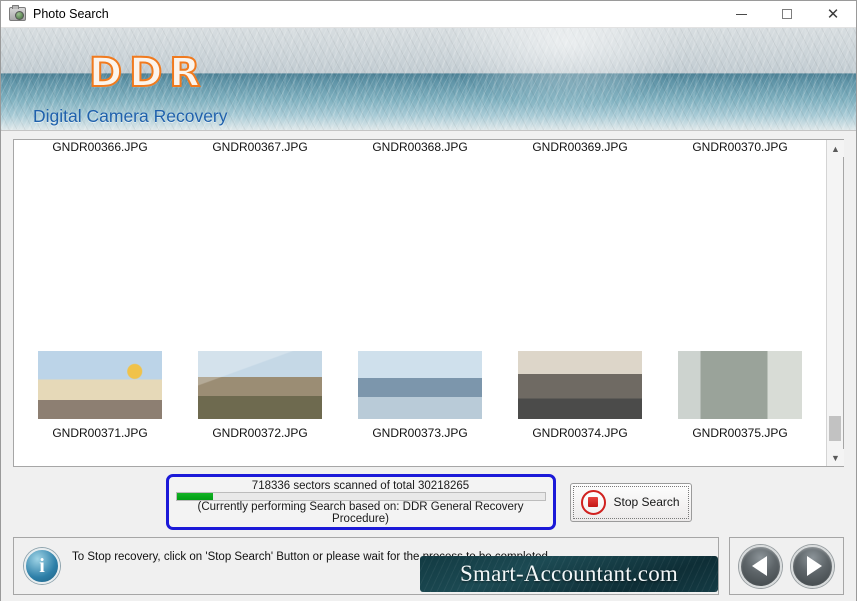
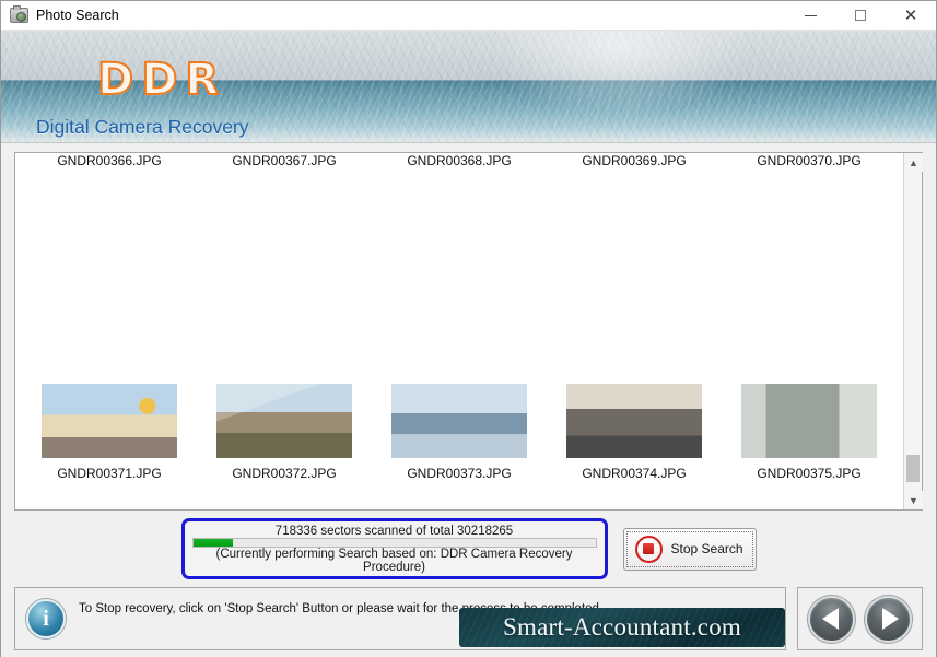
  Photo Search
  ✕
  DDR
  Digital Camera Recovery
  GNDR00366.JPG
  GNDR00367.JPG
  GNDR00368.JPG
  GNDR00369.JPG
  GNDR00370.JPG
  GNDR00371.JPG
  GNDR00372.JPG
  GNDR00373.JPG
  GNDR00374.JPG
  GNDR00375.JPG
  ▲
  ▼
  718336 sectors scanned of total 30218265
- (Currently performing Search based on: DDR General Recovery Procedure)
+ (Currently performing Search based on: DDR Camera Recovery Procedure)
  Stop Search
  i
  To Stop recovery, click on 'Stop Search' Button or please wait for the
  Smart-Accountant.com
